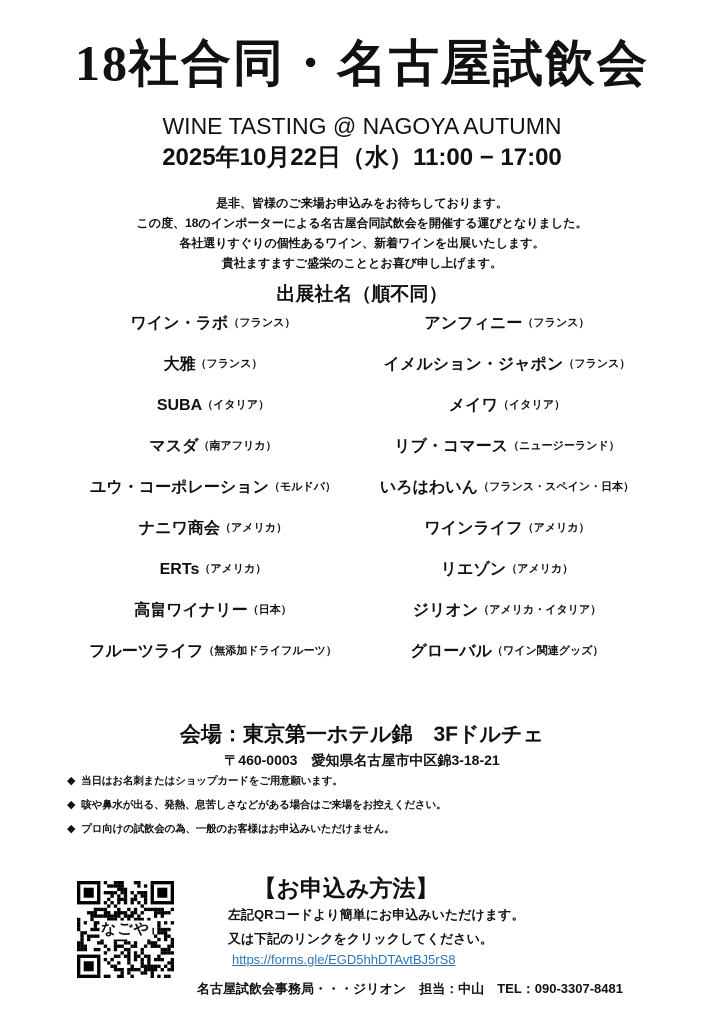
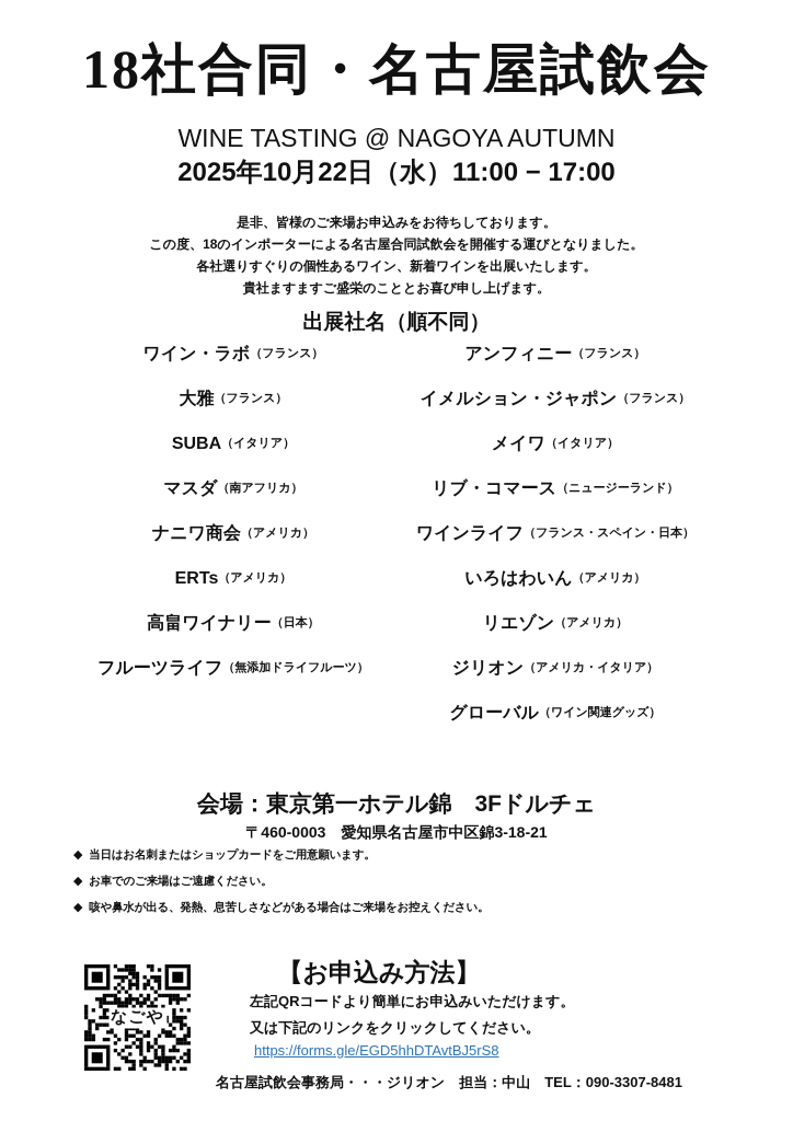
  18社合同・名古屋試飲会
  WINE TASTING @ NAGOYA AUTUMN
  2025年10月22日（水）11:00 − 17:00
  是非、皆様のご来場お申込みをお待ちしております。
  この度、18のインポーターによる名古屋合同試飲会を開催する運びとなりました。
  各社選りすぐりの個性あるワイン、新着ワインを出展いたします。
  貴社ますますご盛栄のこととお喜び申し上げます。
  出展社名（順不同）
  ワイン・ラボ
  （フランス）
  大雅
  （フランス）
  SUBA
  （イタリア）
  マスダ
  （南アフリカ）
- ユウ・コーポレーション
- （モルドバ）
  ナニワ商会
  （アメリカ）
  ERTs
  （アメリカ）
  高畠ワイナリー
  （日本）
  フルーツライフ
  （無添加ドライフルーツ）
  アンフィニー
  （フランス）
  イメルション・ジャポン
  （フランス）
  メイワ
  （イタリア）
  リブ・コマース
  （ニュージーランド）
- いろはわいん
+ ワインライフ
  （フランス・スペイン・日本）
- ワインライフ
+ いろはわいん
  （アメリカ）
  リエゾン
  （アメリカ）
  ジリオン
  （アメリカ・イタリア）
  グローバル
  （ワイン関連グッズ）
  会場：東京第一ホテル錦 3Fドルチェ
  〒460-0003 愛知県名古屋市中区錦3-18-21
  ◆ 当日はお名刺またはショップカードをご用意願います。
+ ◆ お車でのご来場はご遠慮ください。
  ◆ 咳や鼻水が出る、発熱、息苦しさなどがある場合はご来場をお控えください。
- ◆ プロ向けの試飲会の為、一般のお客様はお申込みいただけません。
  なごや
  【お申込み方法】
  左記QRコードより簡単にお申込みいただけます。
  又は下記のリンクをクリックしてください。
  https://forms.gle/EGD5hhDTAvtBJ5rS8
  名古屋試飲会事務局・・・ジリオン 担当：中山 TEL：090-3307-8481
